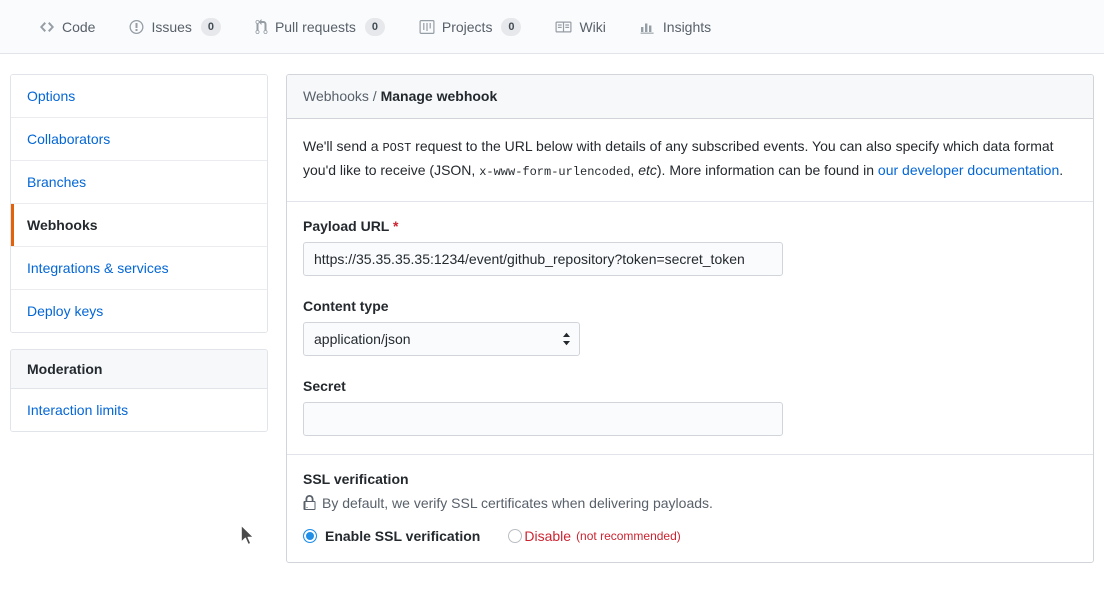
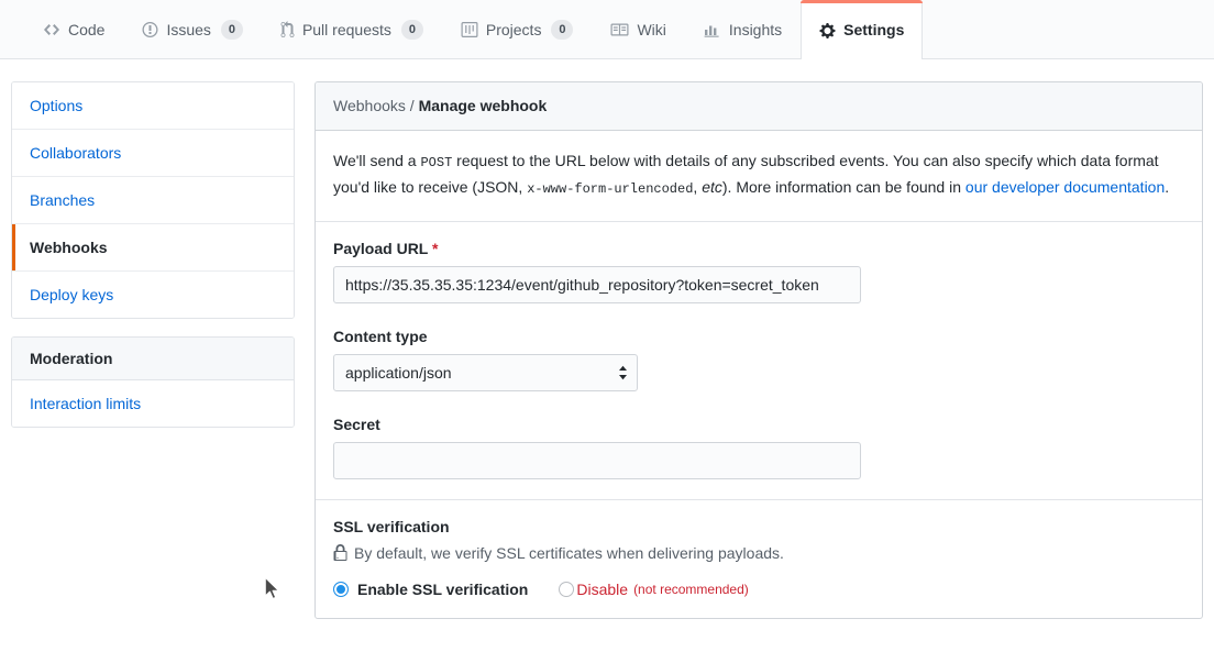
  Code
  Issues
  0
  Pull requests
  0
  Projects
  0
  Wiki
  Insights
+ Settings
  Options
  Collaborators
  Branches
  Webhooks
- Integrations & services
  Deploy keys
  Moderation
  Interaction limits
  Webhooks / Manage webhook
  We'll send a POST request to the URL below with details of any subscribed events. You can also specify which data format you'd like to receive (JSON, x-www-form-urlencoded, etc). More information can be found in our developer documentation.
  Payload URL *
  https://35.35.35.35:1234/event/github_repository?token=secret_token
  Content type
  application/json
  Secret
  SSL verification
  By default, we verify SSL certificates when delivering payloads.
  Enable SSL verification
  Disable
  (not recommended)
